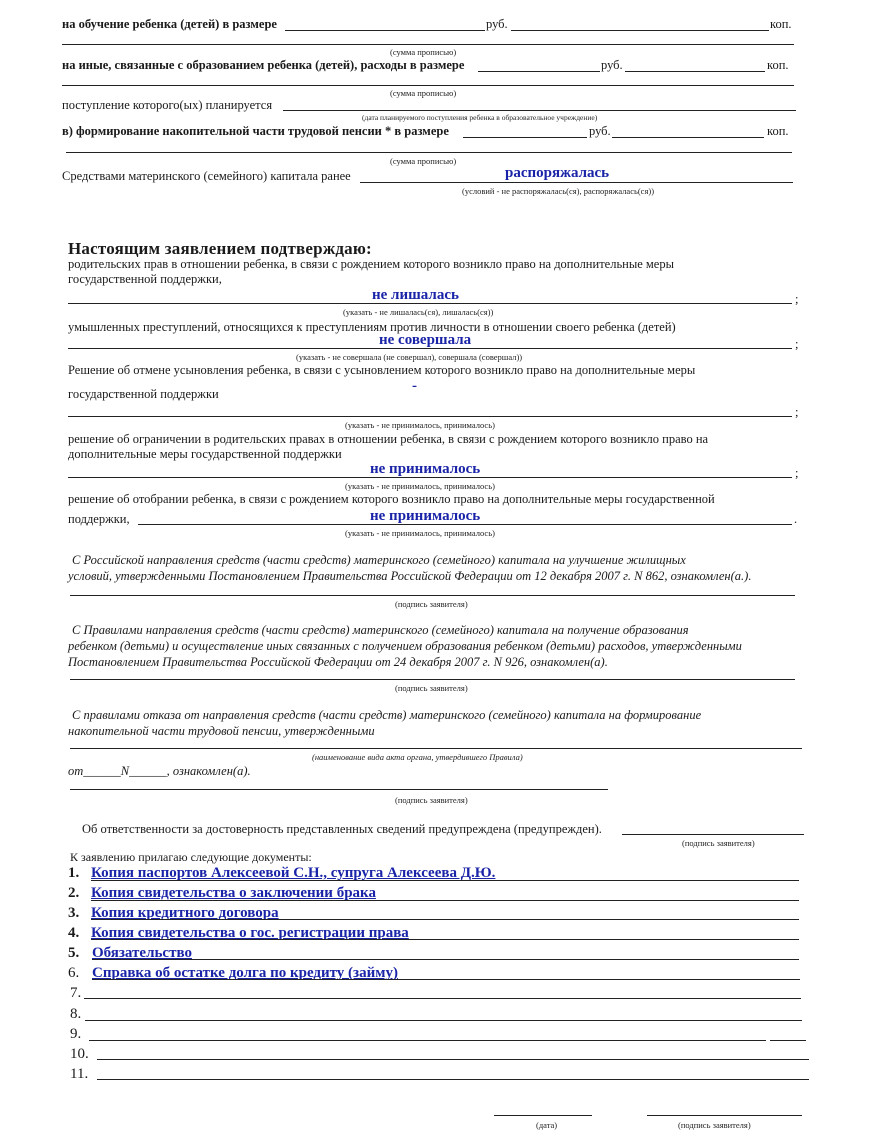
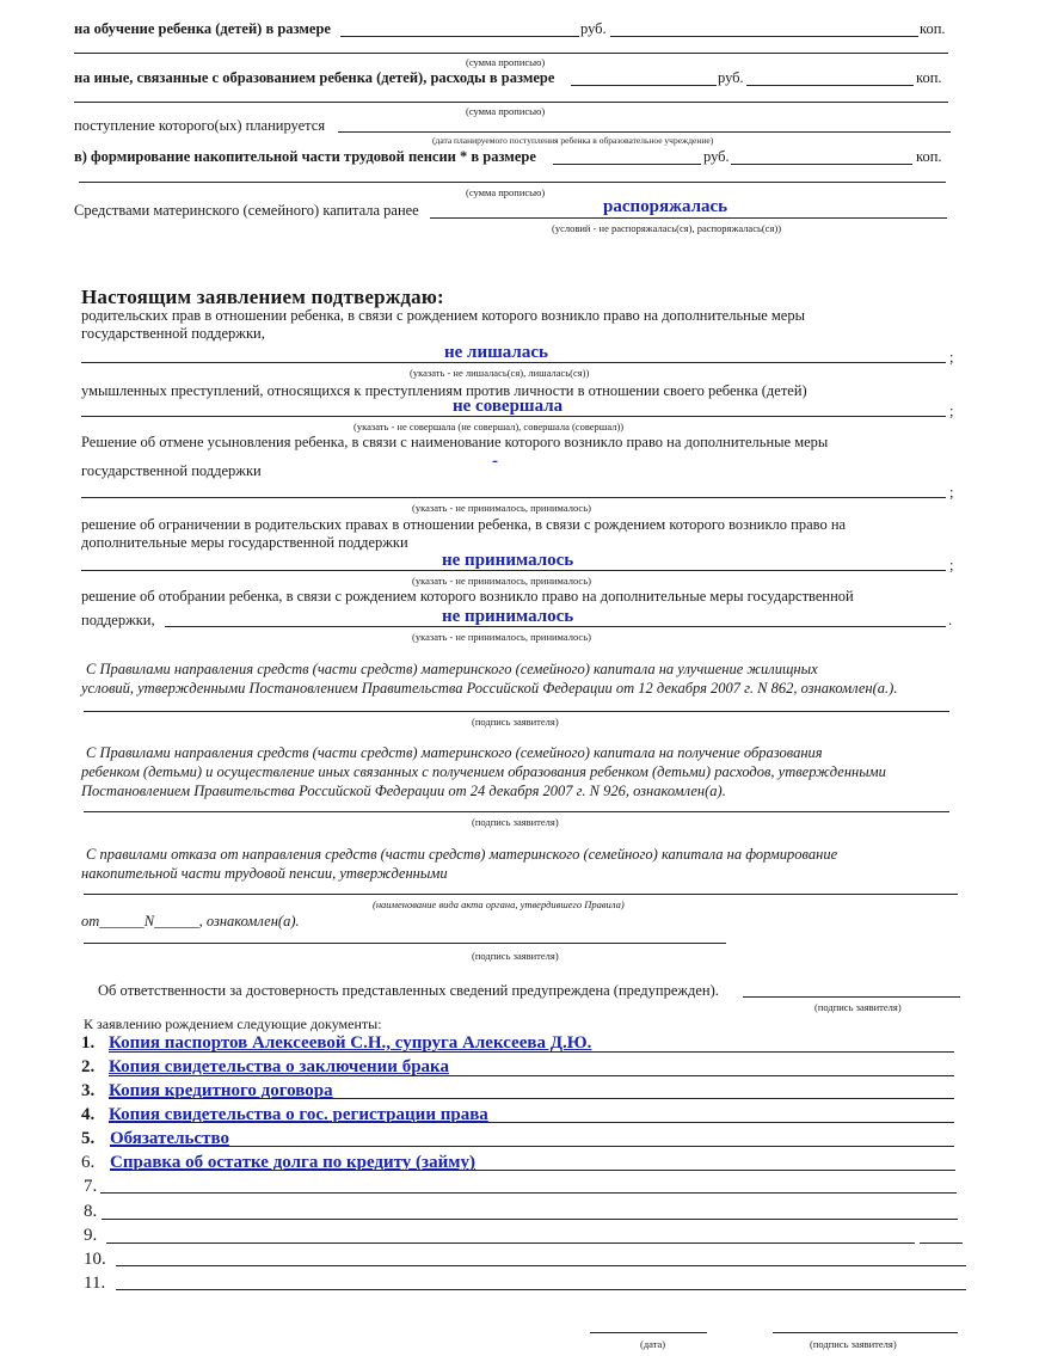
  на обучение ребенка (детей) в размере
  руб.
  коп.
  (сумма прописью)
  на иные, связанные с образованием ребенка (детей), расходы в размере
  руб.
  коп.
  (сумма прописью)
  поступление которого(ых) планируется
  (дата планируемого поступления ребенка в образовательное учреждение)
  в) формирование накопительной части трудовой пенсии * в размере
  руб.
  коп.
  (сумма прописью)
  Средствами материнского (семейного) капитала ранее
  распоряжалась
  (условий - не распоряжалась(ся), распоряжалась(ся))
  Настоящим заявлением подтверждаю:
  родительских прав в отношении ребенка, в связи с рождением которого возникло право на дополнительные меры
  государственной поддержки,
  не лишалась
  ;
  (указать - не лишалась(ся), лишалась(ся))
  умышленных преступлений, относящихся к преступлениям против личности в отношении своего ребенка (детей)
  не совершала
  ;
  (указать - не совершала (не совершал), совершала (совершал))
- Решение об отмене усыновления ребенка, в связи с усыновлением которого возникло право на дополнительные меры
+ Решение об отмене усыновления ребенка, в связи с наименование которого возникло право на дополнительные меры
  государственной поддержки
  -
  ;
  (указать - не принималось, принималось)
  решение об ограничении в родительских правах в отношении ребенка, в связи с рождением которого возникло право на
  дополнительные меры государственной поддержки
  не принималось
  ;
  (указать - не принималось, принималось)
  решение об отобрании ребенка, в связи с рождением которого возникло право на дополнительные меры государственной
  поддержки,
  не принималось
  .
  (указать - не принималось, принималось)
- С Российской направления средств (части средств) материнского (семейного) капитала на улучшение жилищных
+ С Правилами направления средств (части средств) материнского (семейного) капитала на улучшение жилищных
  условий, утвержденными Постановлением Правительства Российской Федерации от 12 декабря 2007 г. N 862, ознакомлен(а.).
  (подпись заявителя)
  С Правилами направления средств (части средств) материнского (семейного) капитала на получение образования
  ребенком (детьми) и осуществление иных связанных с получением образования ребенком (детьми) расходов, утвержденными
  Постановлением Правительства Российской Федерации от 24 декабря 2007 г. N 926, ознакомлен(а).
  (подпись заявителя)
  С правилами отказа от направления средств (части средств) материнского (семейного) капитала на формирование
  накопительной части трудовой пенсии, утвержденными
  (наименование вида акта органа, утвердившего Правила)
  от______N______, ознакомлен(а).
  (подпись заявителя)
  Об ответственности за достоверность представленных сведений предупреждена (предупрежден).
  (подпись заявителя)
- К заявлению прилагаю следующие документы:
+ К заявлению рождением следующие документы:
  1.
  Копия паспортов Алексеевой С.Н., супруга Алексеева Д.Ю.
  2.
  Копия свидетельства о заключении брака
  3.
  Копия кредитного договора
  4.
  Копия свидетельства о гос. регистрации права
  5.
  Обязательство
  6.
  Справка об остатке долга по кредиту (займу)
  7.
  8.
  9.
  10.
  11.
  (дата)
  (подпись заявителя)
